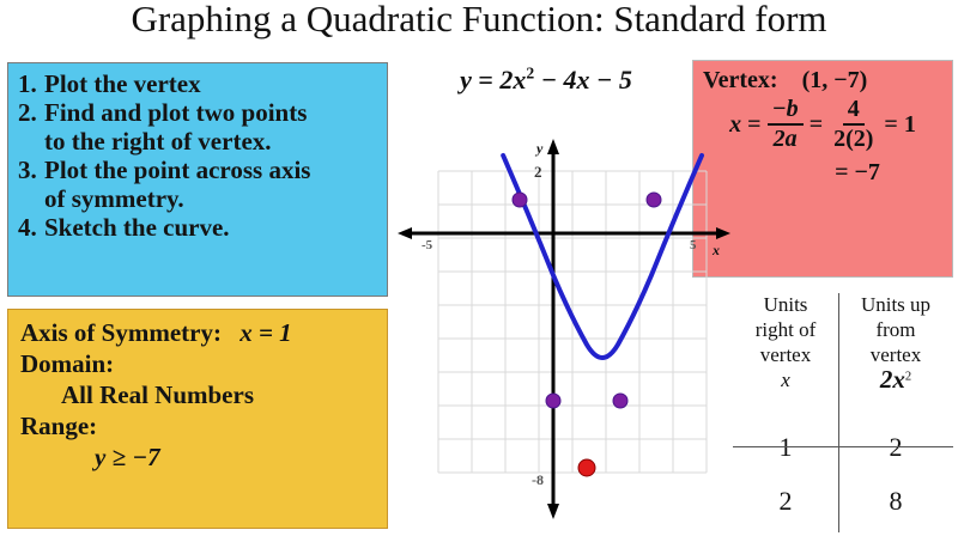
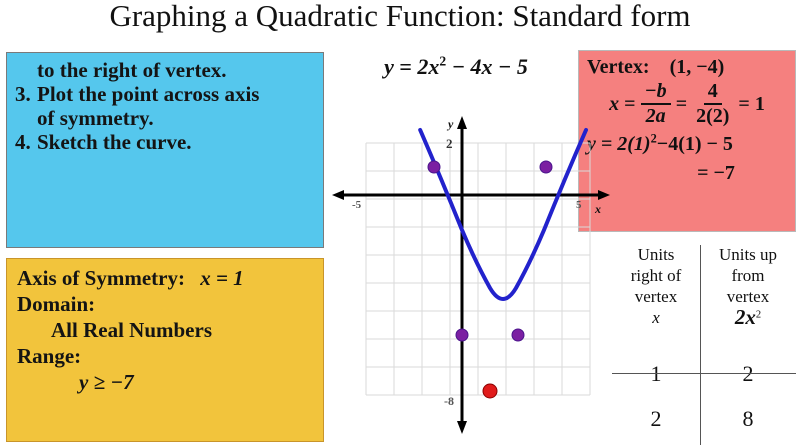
  Graphing a Quadratic Function: Standard form
  y = 2x2 − 4x − 5
- 1.
- Plot the vertex
- 2.
- Find and plot two points
  to the right of vertex.
  3.
  Plot the point across axis
  of symmetry.
  4.
  Sketch the curve.
  Axis of Symmetry: x = 1
  Domain:
  All Real Numbers
  Range:
  y ≥ −7
  Vertex:
- (1, −7)
+ (1, −4)
  x
  =
  −b
  2a
  =
  4
  2(2)
  = 1
+ y = 2(1)2−4(1) − 5
  = −7
  -5
  5
  2
  -8
  y
  x
  Units right of vertex x	Units up from vertex 2x2
  2	8
